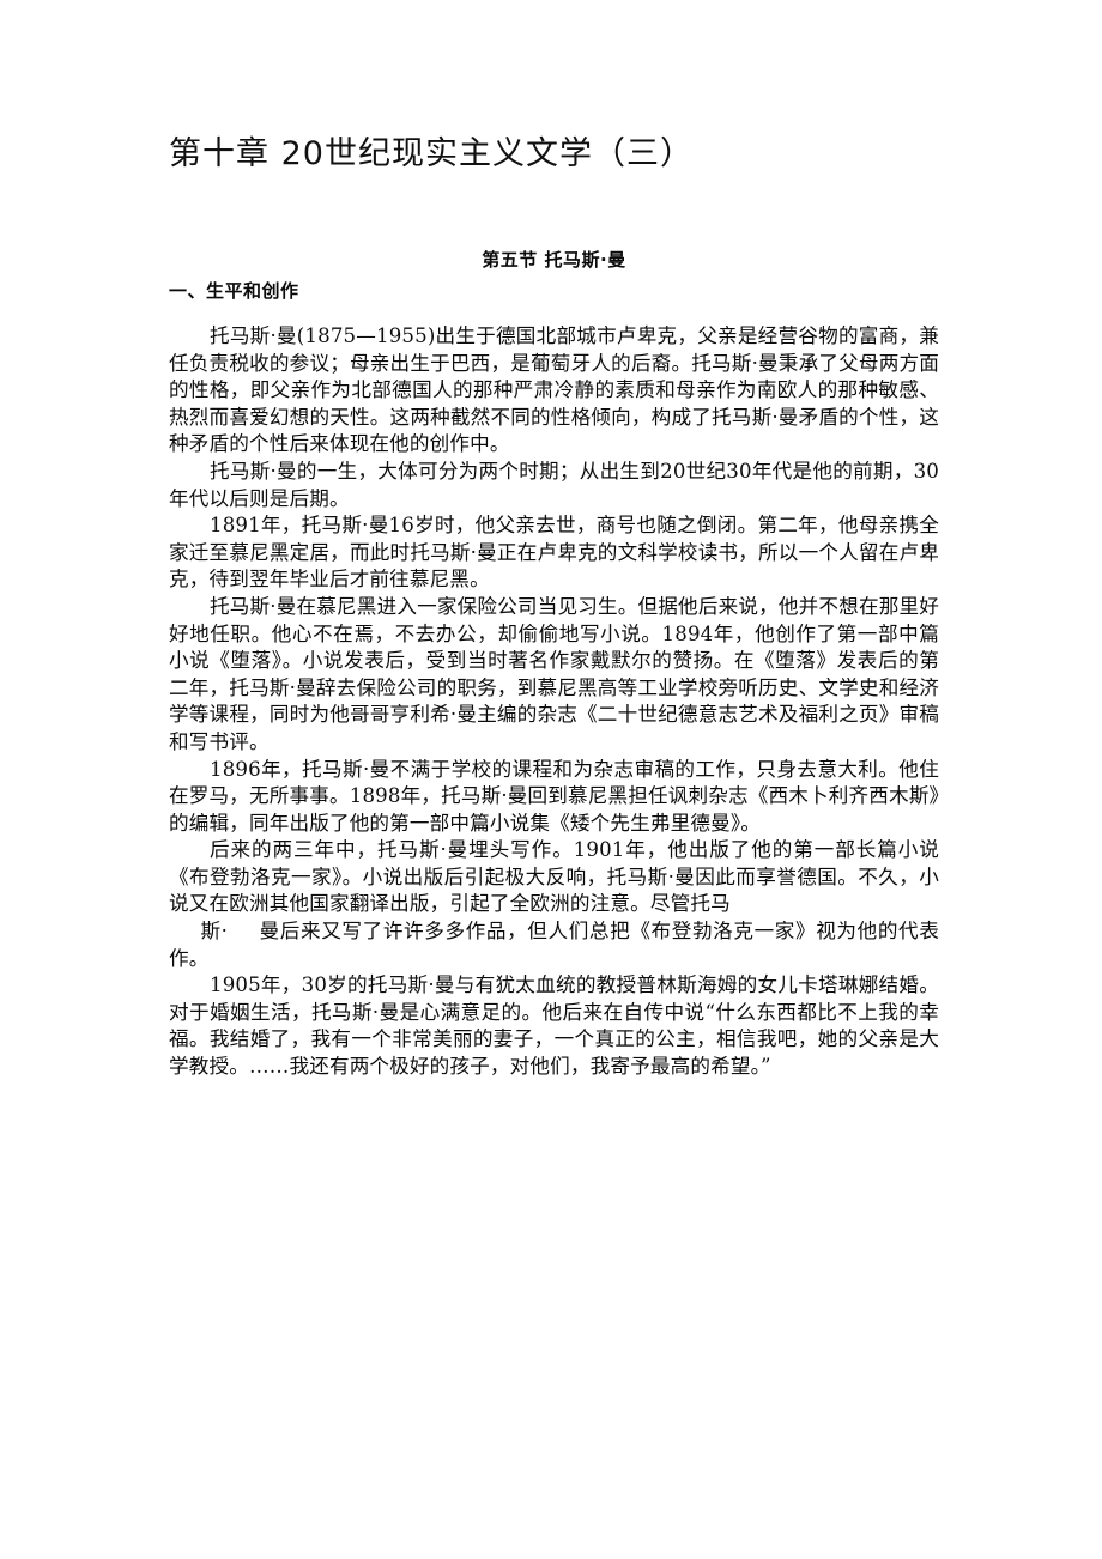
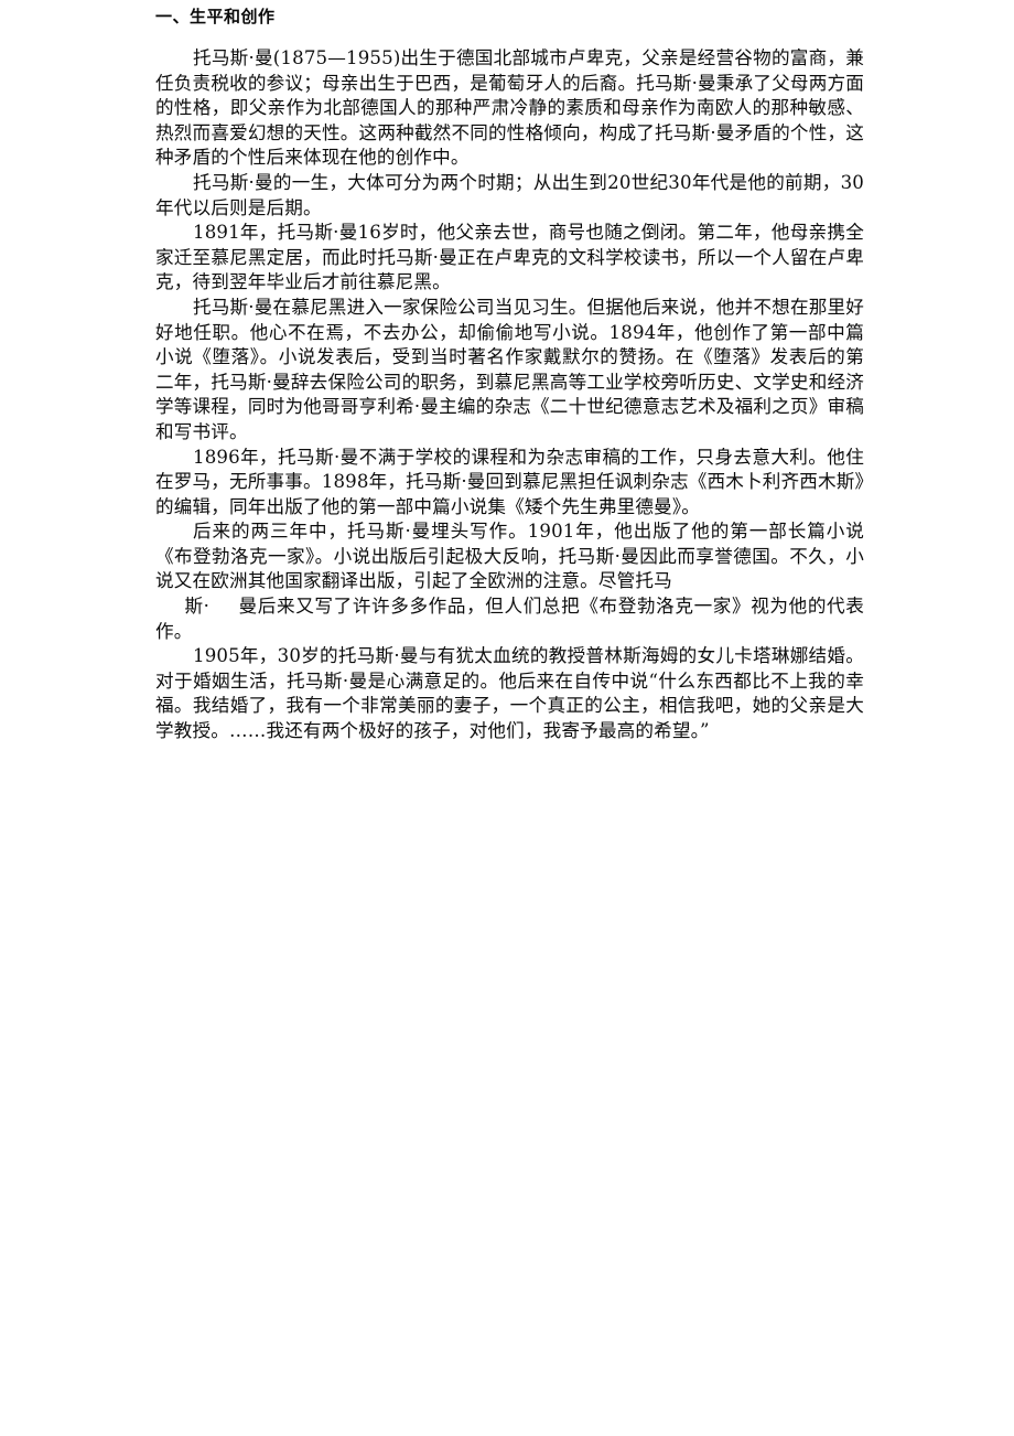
- 第十章 20世纪现实主义文学（三）
- 第五节 托马斯·曼
  一、生平和创作
  托马斯·曼(1875—1955)出生于德国北部城市卢卑克，父亲是经营谷物的富商，兼任负责税收的参议；母亲出生于巴西，是葡萄牙人的后裔。托马斯·曼秉承了父母两方面的性格，即父亲作为北部德国人的那种严肃冷静的素质和母亲作为南欧人的那种敏感、热烈而喜爱幻想的天性。这两种截然不同的性格倾向，构成了托马斯·曼矛盾的个性，这种矛盾的个性后来体现在他的创作中。
  托马斯·曼的一生，大体可分为两个时期；从出生到20世纪30年代是他的前期，30年代以后则是后期。
  1891年，托马斯·曼16岁时，他父亲去世，商号也随之倒闭。第二年，他母亲携全家迁至慕尼黑定居，而此时托马斯·曼正在卢卑克的文科学校读书，所以一个人留在卢卑克，待到翌年毕业后才前往慕尼黑。
  托马斯·曼在慕尼黑进入一家保险公司当见习生。但据他后来说，他并不想在那里好好地任职。他心不在焉，不去办公，却偷偷地写小说。1894年，他创作了第一部中篇小说《堕落》。小说发表后，受到当时著名作家戴默尔的赞扬。在《堕落》发表后的第二年，托马斯·曼辞去保险公司的职务，到慕尼黑高等工业学校旁听历史、文学史和经济学等课程，同时为他哥哥亨利希·曼主编的杂志《二十世纪德意志艺术及福利之页》审稿和写书评。
  1896年，托马斯·曼不满于学校的课程和为杂志审稿的工作，只身去意大利。他住在罗马，无所事事。1898年，托马斯·曼回到慕尼黑担任讽刺杂志《西木卜利齐西木斯》的编辑，同年出版了他的第一部中篇小说集《矮个先生弗里德曼》。
  后来的两三年中，托马斯·曼埋头写作。1901年，他出版了他的第一部长篇小说《布登勃洛克一家》。小说出版后引起极大反响，托马斯·曼因此而享誉德国。不久，小说又在欧洲其他国家翻译出版，引起了全欧洲的注意。尽管托马
  斯· 曼后来又写了许许多多作品，但人们总把《布登勃洛克一家》视为他的代表作。
  1905年，30岁的托马斯·曼与有犹太血统的教授普林斯海姆的女儿卡塔琳娜结婚。对于婚姻生活，托马斯·曼是心满意足的。他后来在自传中说“什么东西都比不上我的幸福。我结婚了，我有一个非常美丽的妻子，一个真正的公主，相信我吧，她的父亲是大学教授。……我还有两个极好的孩子，对他们，我寄予最高的希望。”
